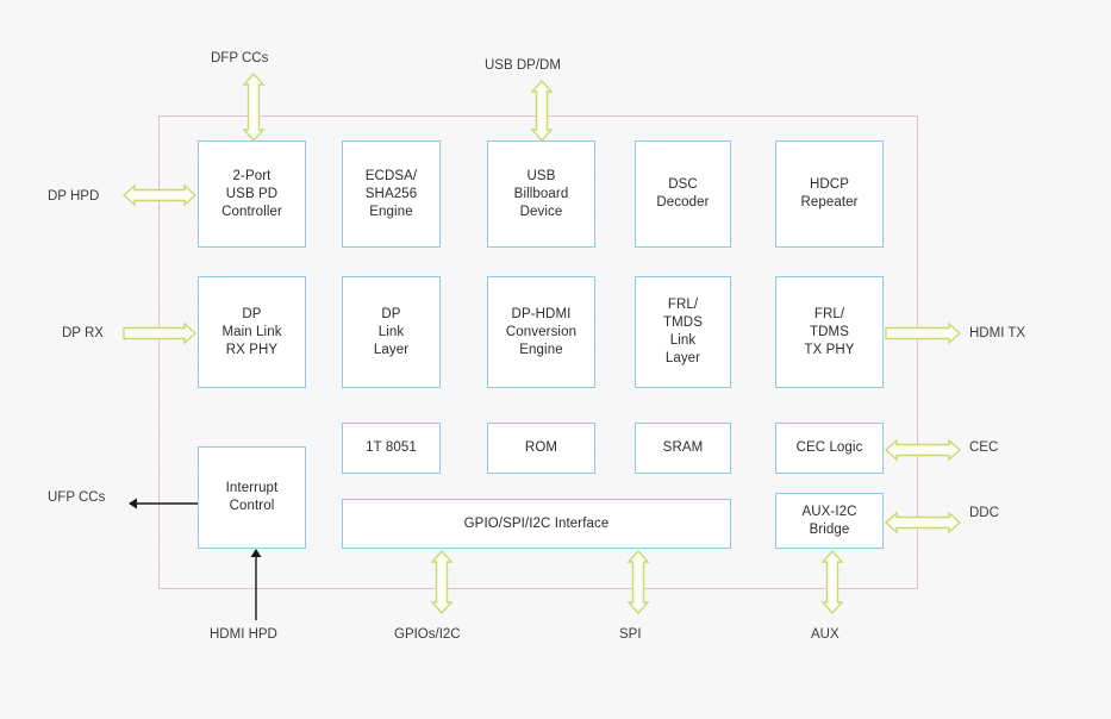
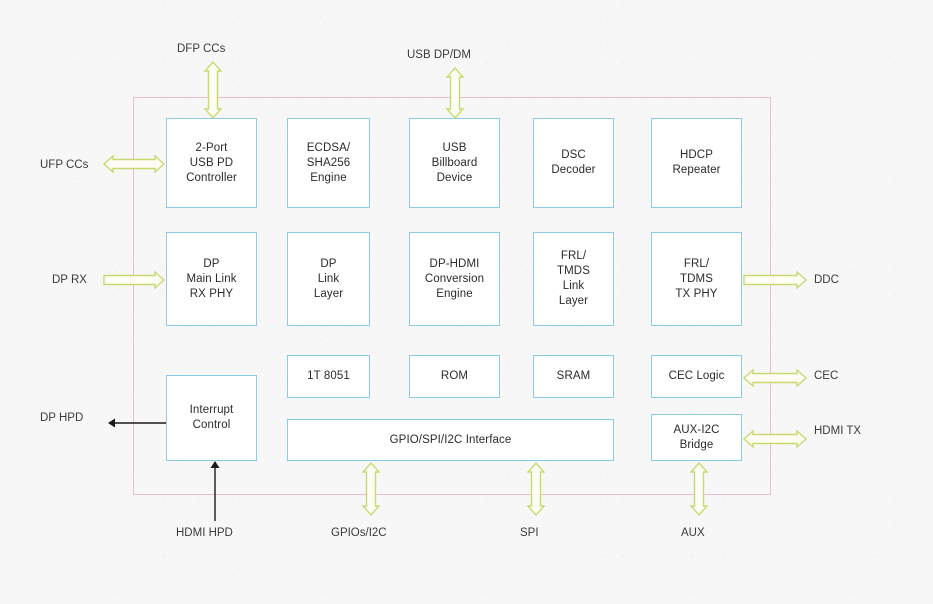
  2-Port
  USB PD
  Controller
  ECDSA/
  SHA256
  Engine
  USB
  Billboard
  Device
  DSC
  Decoder
  HDCP
  Repeater
  DP
  Main Link
  RX PHY
  DP
  Link
  Layer
  DP-HDMI
  Conversion
  Engine
  FRL/
  TMDS
  Link
  Layer
  FRL/
  TDMS
  TX PHY
  Interrupt
  Control
  1T 8051
  ROM
  SRAM
  CEC Logic
  GPIO/SPI/I2C Interface
  AUX-I2C
  Bridge
  DFP CCs
  USB DP/DM
- DP HPD
+ UFP CCs
  DP RX
- UFP CCs
+ DP HPD
- HDMI TX
+ DDC
  CEC
- DDC
+ HDMI TX
  HDMI HPD
  GPIOs/I2C
  SPI
  AUX
